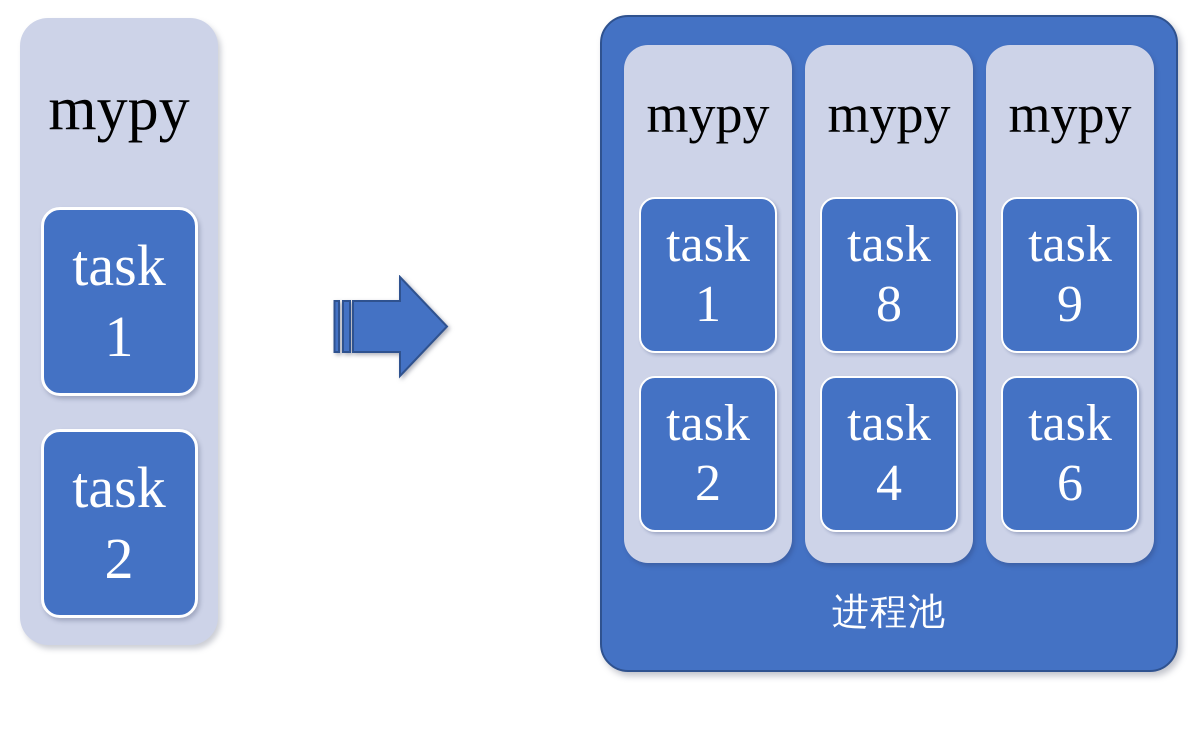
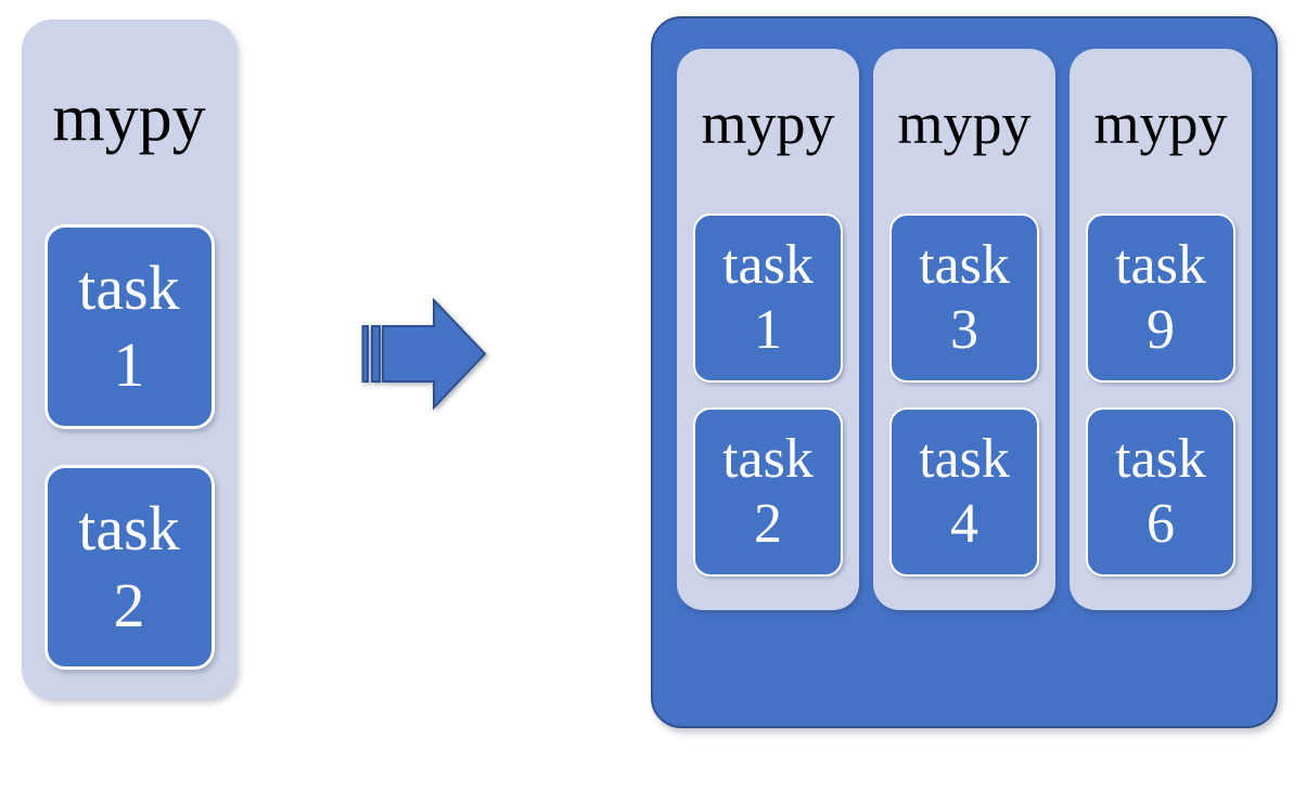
  mypy
  task
  1
  task
  2
  mypy
  task
  1
  task
  2
  mypy
  task
- 8
+ 3
  task
  4
  mypy
  task
  9
  task
  6
- 进程池
